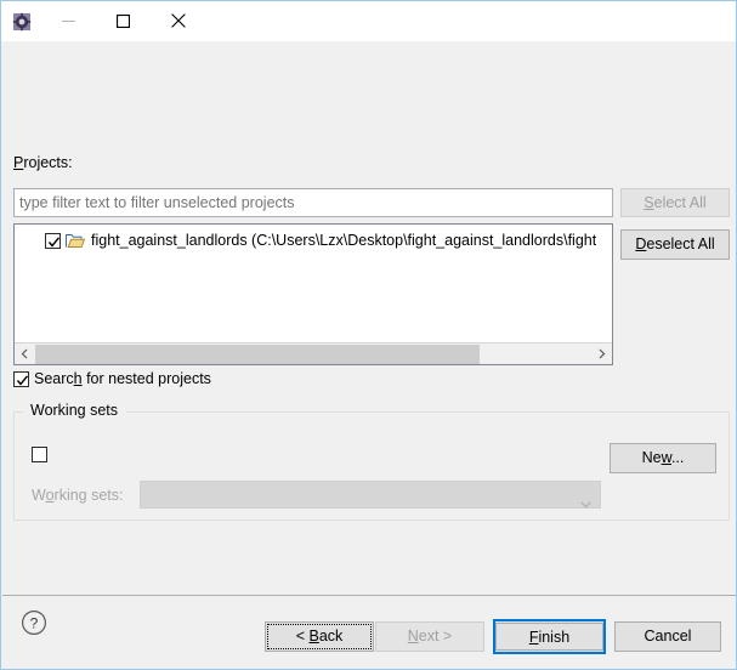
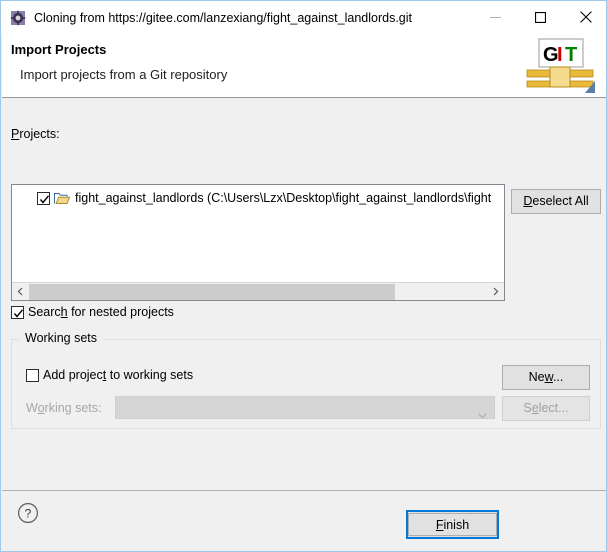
+ Cloning from https://gitee.com/lanzexiang/fight_against_landlords.git
+ Import Projects
+ Import projects from a Git repository
+ G
+ I
+ T
  Projects:
- type filter text to filter unselected projects
- Select All
  Deselect All
  fight_against_landlords (C:\Users\Lzx\Desktop\fight_against_landlords\fight
  Search for nested projects
  Working sets
+ Add project to working sets
  Working sets:
  New...
+ Select...
  ?
- < Back
- Next >
  Finish
- Cancel
